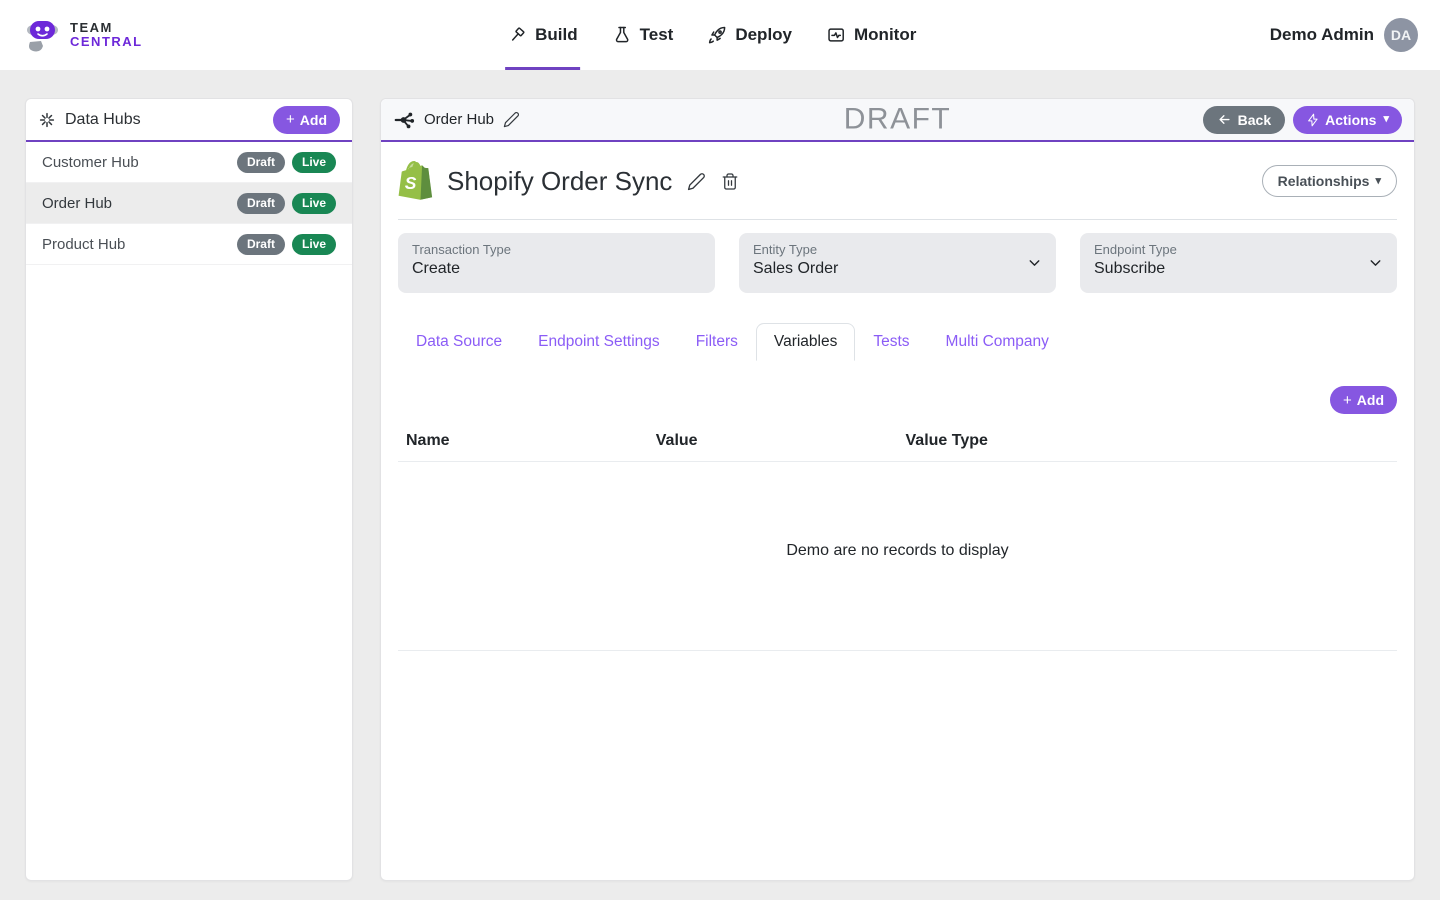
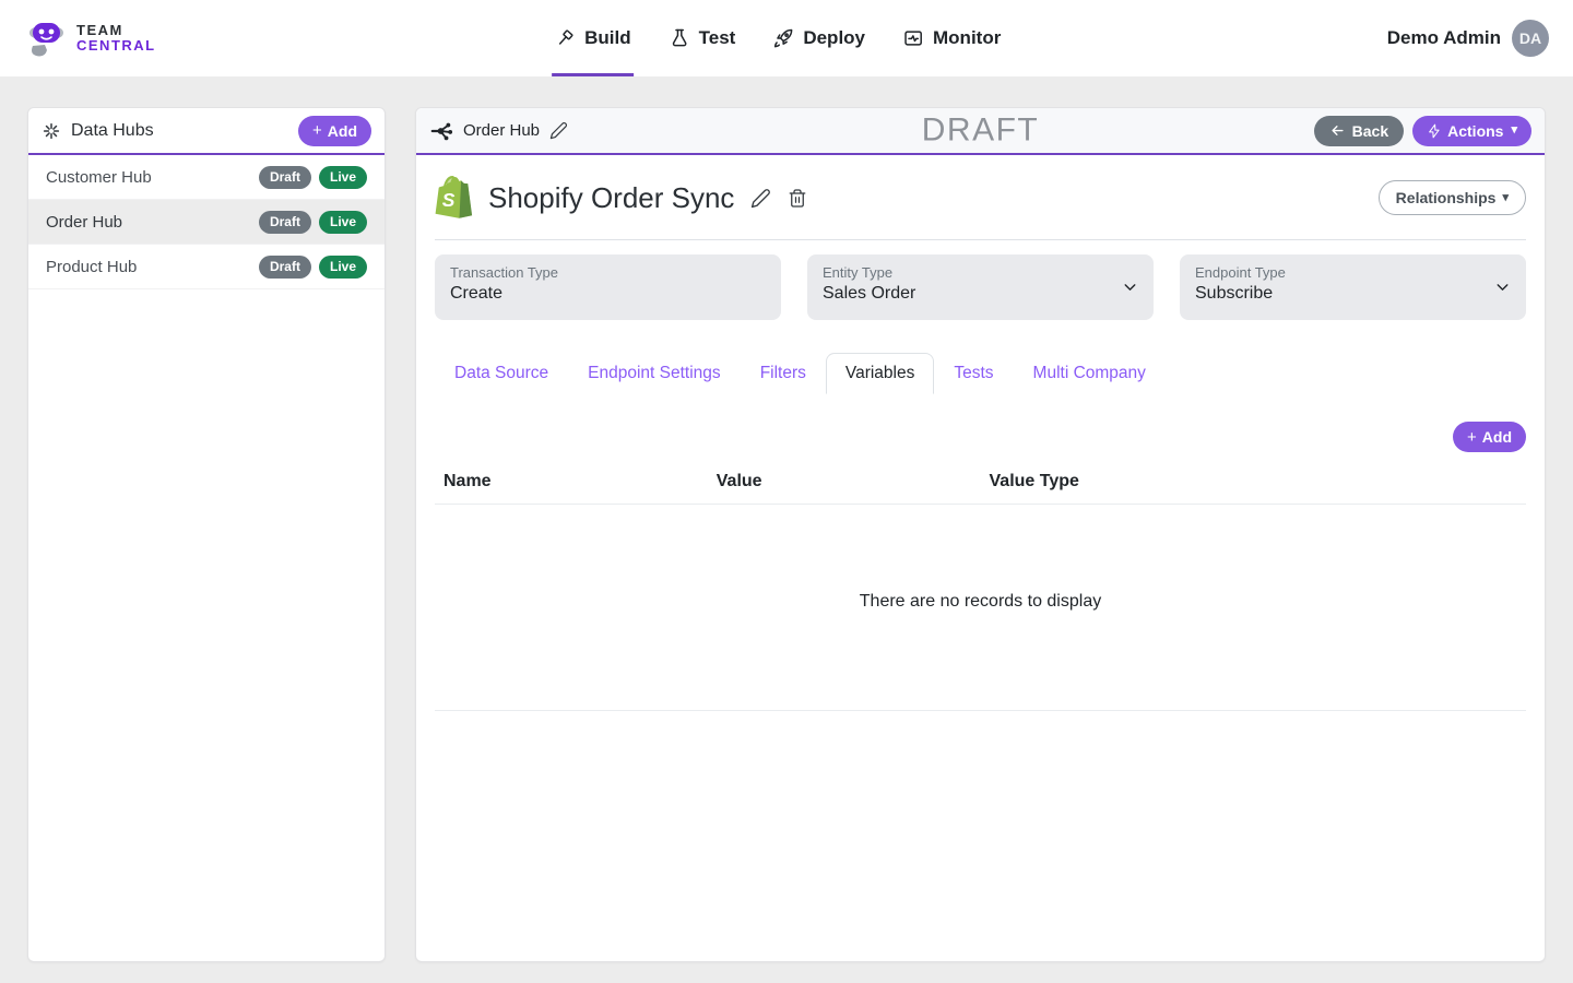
  TEAM
  CENTRAL
  Build
  Test
  Deploy
  Monitor
  Demo Admin
  DA
  Data Hubs
  +
  Add
  Customer Hub
  Draft
  Live
  Order Hub
  Draft
  Live
  Product Hub
  Draft
  Live
  Order Hub
  DRAFT
  Back
  Actions
  ▾
  S
  Shopify Order Sync
  Relationships
  ▾
  Transaction Type
  Create
  Entity Type
  Sales Order
  Endpoint Type
  Subscribe
  Data Source
  Endpoint Settings
  Filters
  Variables
  Tests
  Multi Company
  +
  Add
  Name	Value	Value Type
- Demo are no records to display
+ There are no records to display
